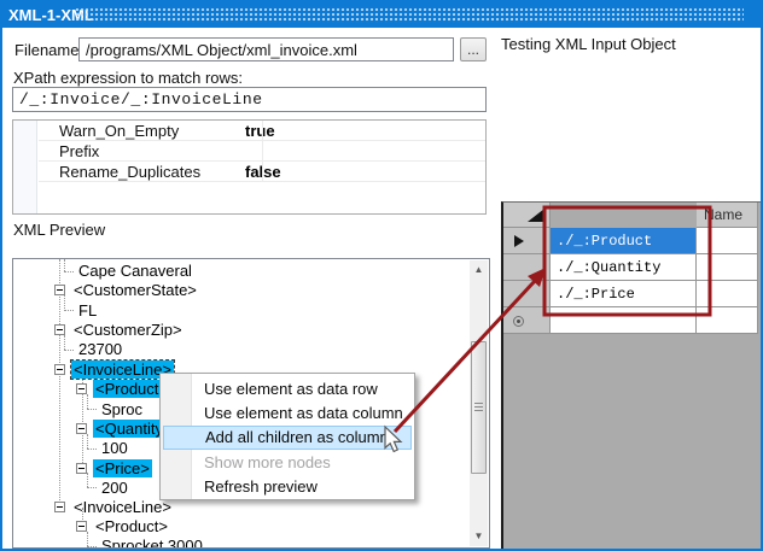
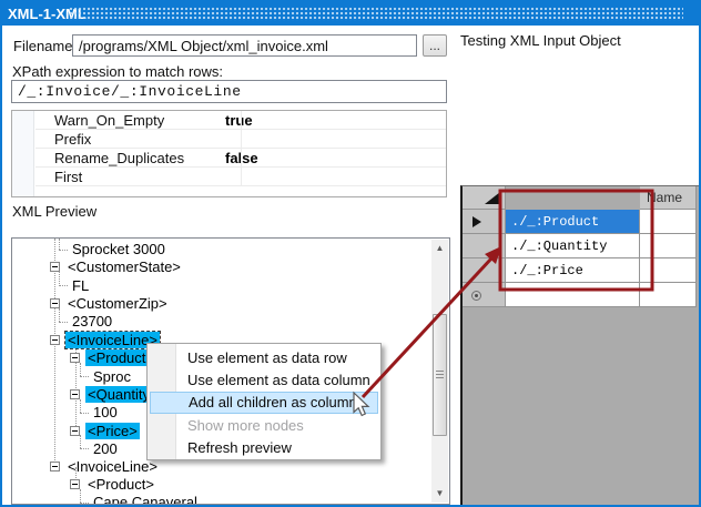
  XML-1-X
  Filename
  /programs/XML Object/xml_invoice.xml
  ...
  XPath expression to match rows:
  /_:Invoice/_:InvoiceLine
  Warn_On_Empty
  tre
  Prefix
  Rename_Duplicates
  fase
+ First
  XML Preview
- Cape Canaveral
+ Sprocket 3000
  <CustomerState>
  FL
  <CustomerZip>
  23700
  <InvoiceLine>
  <Product
  Sproc
  <Quantit
  100
  <Price>
  200
  <InvoiceLine>
  <Product>
- Sprocket 3000
+ Cape Canaveral
  ▲
  ▼
  Testing XML Input Object
  ame
  ./_:Product
  ./_:Quantity
  ./_:Price
  Use element as data row
  Use element as data column
  Add all children as column
  Show more nodes
  Refresh preview
